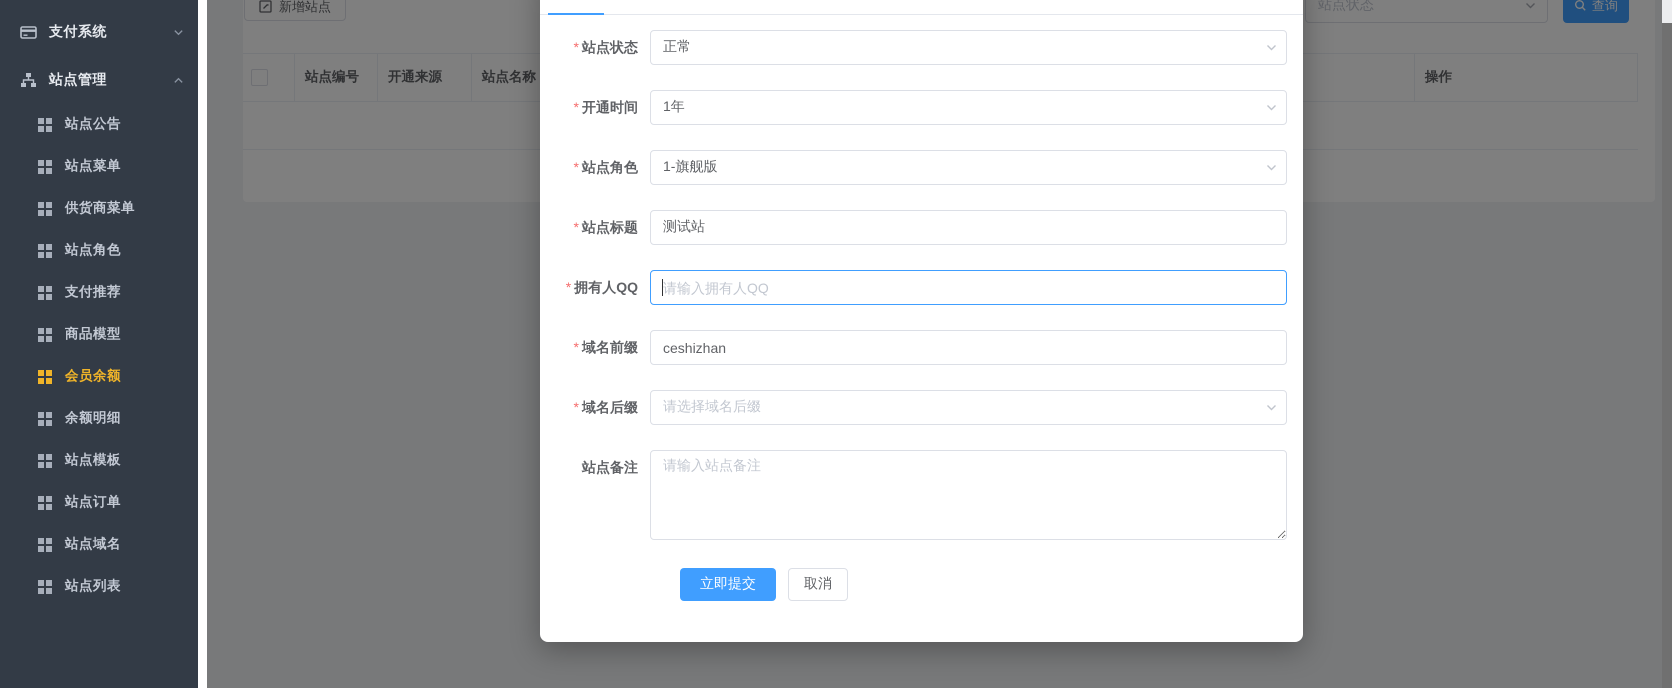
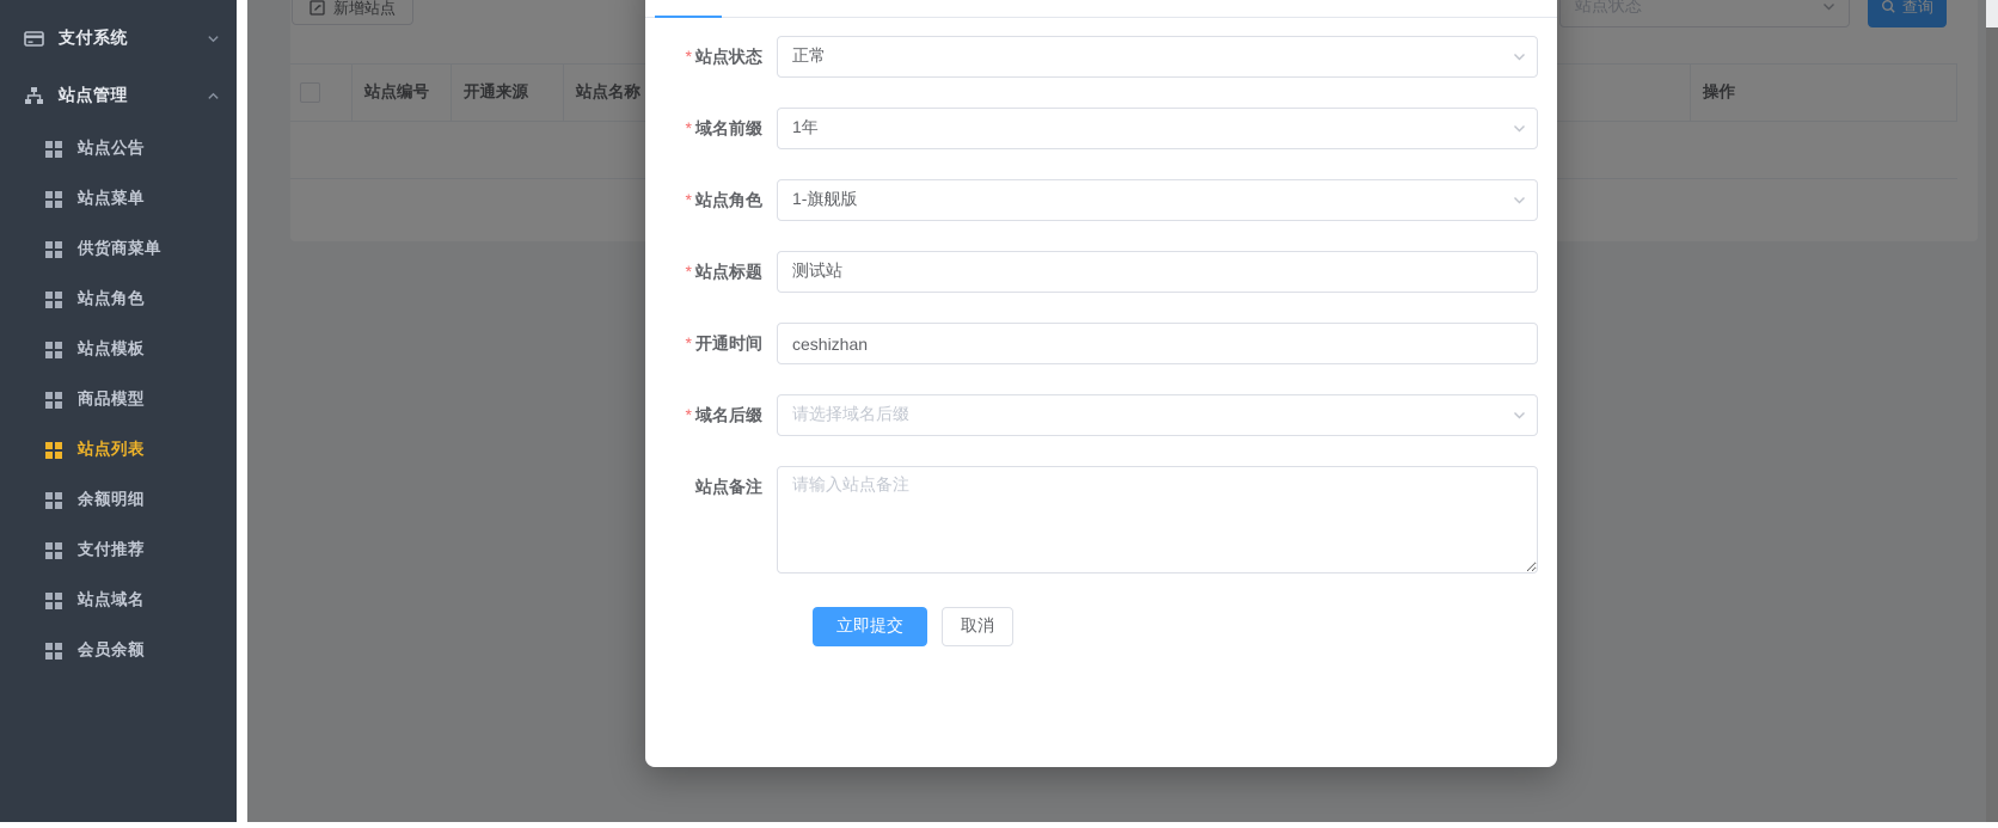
  支付系统
  站点管理
  站点公告
  站点菜单
  供货商菜单
  站点角色
- 支付推荐
+ 站点模板
  商品模型
- 会员余额
+ 站点列表
  余额明细
- 站点模板
+ 支付推荐
- 站点订单
  站点域名
- 站点列表
+ 会员余额
  新增站点
  站点状态
  查询
  站点编号
  开通来源
  站点名称
  操作
  * 站点状态
  正常
- * 开通时间
+ * 域名前缀
  1年
  * 站点角色
  1-旗舰版
  * 站点标题
  测试站
- * 拥有人QQ
- 请输入拥有人QQ
- * 域名前缀
+ * 开通时间
  ceshizhan
  * 域名后缀
  请选择域名后缀
  站点备注
  请输入站点备注
  立即提交
  取消
